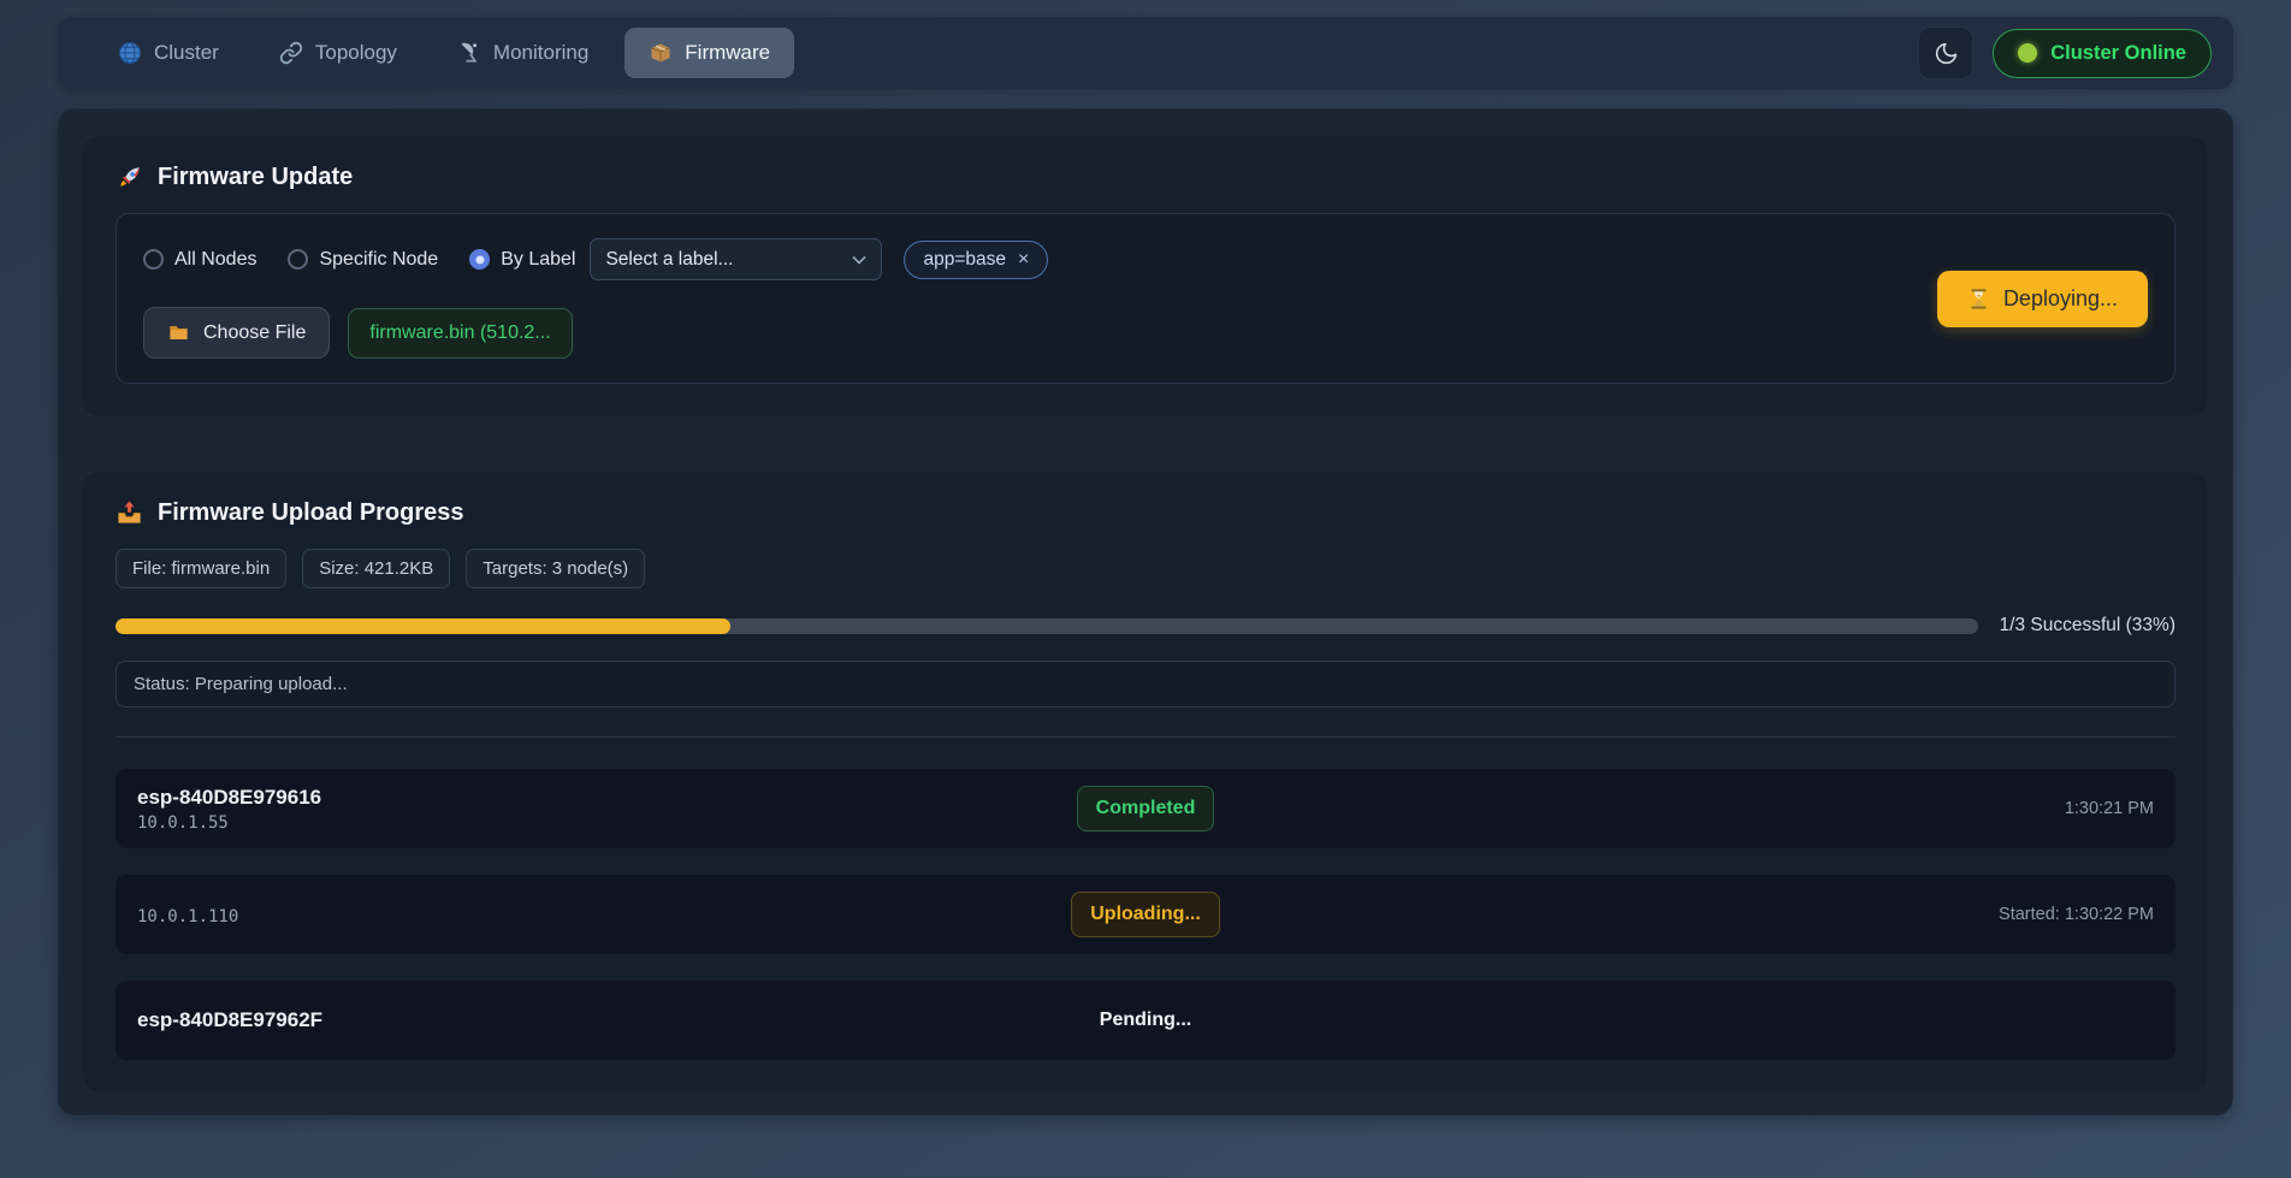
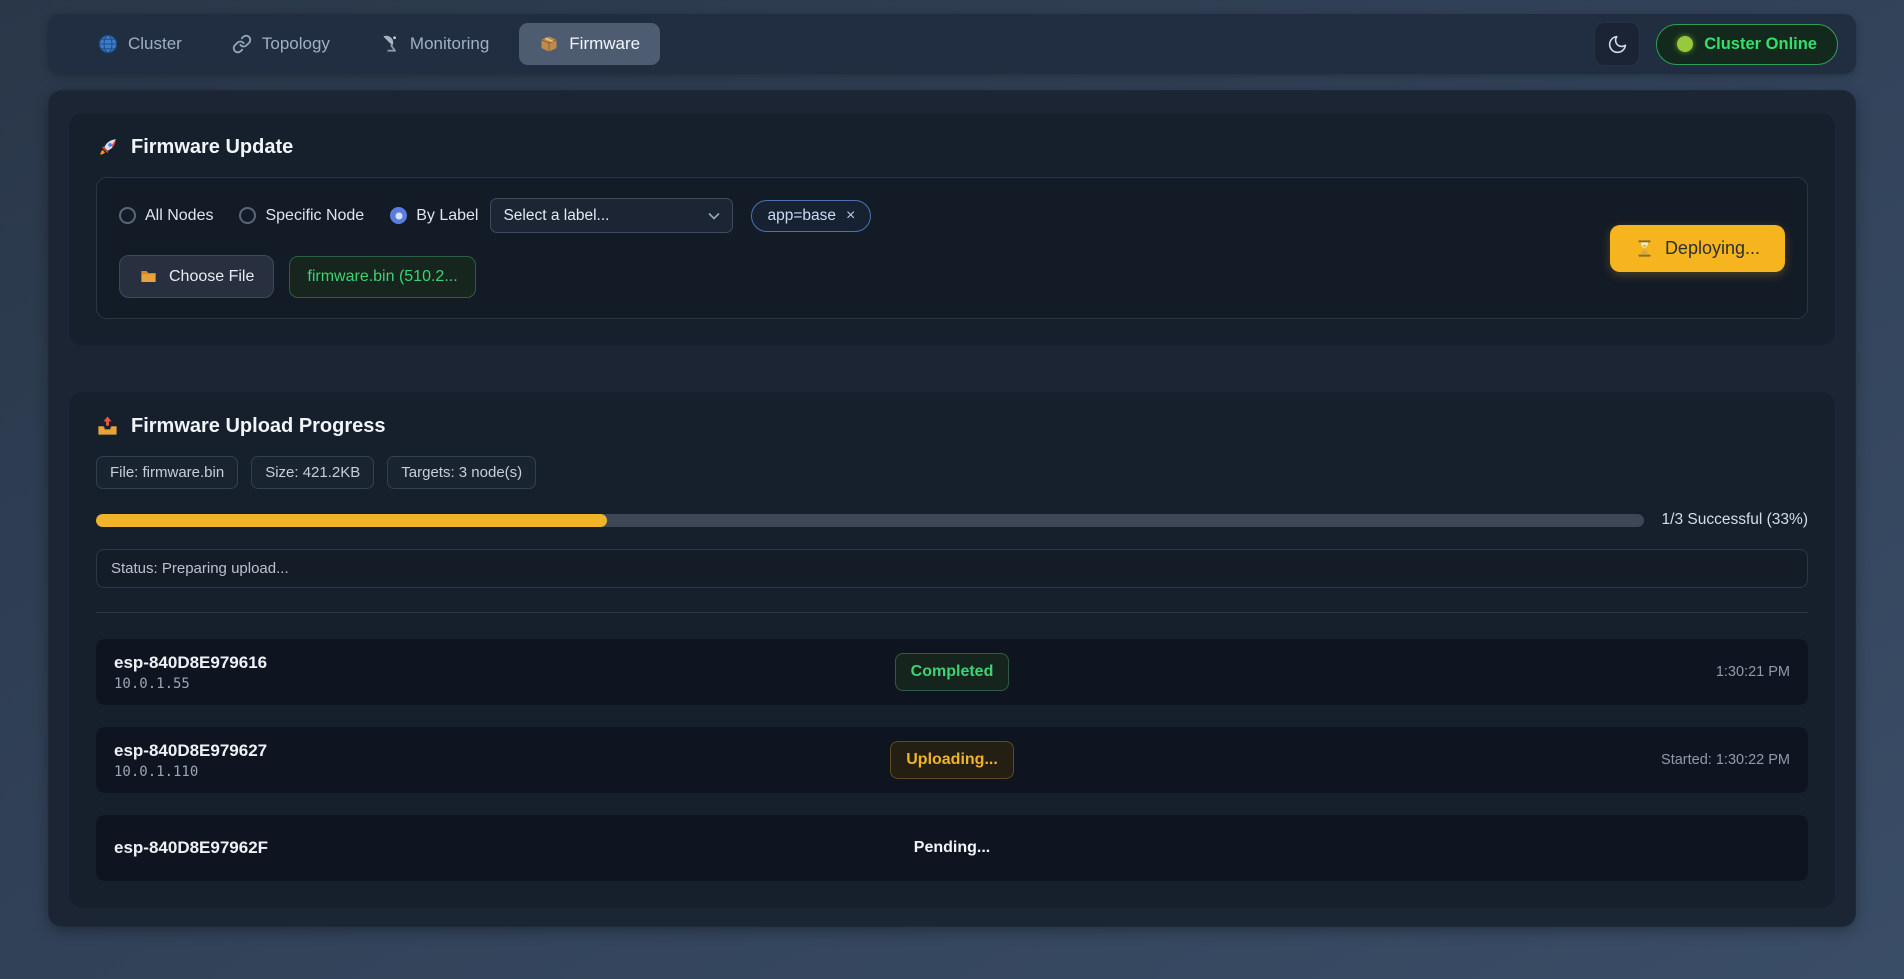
  Cluster
  Topology
  Monitoring
  Firmware
  Cluster Online
  Firmware Update
  All Nodes
  Specific Node
  By Label
  Select a label...
  app=base
  ×
  Choose File
  firmware.bin (510.2...
  Deploying...
  Firmware Upload Progress
  File: firmware.bin
  Size: 421.2KB
  Targets: 3 node(s)
  1/3 Successful (33%)
  Status: Preparing upload...
  esp-840D8E979616
  10.0.1.55
  Completed
  1:30:21 PM
+ esp-840D8E979627
  10.0.1.110
  Uploading...
  Started: 1:30:22 PM
  esp-840D8E97962F
  Pending...
